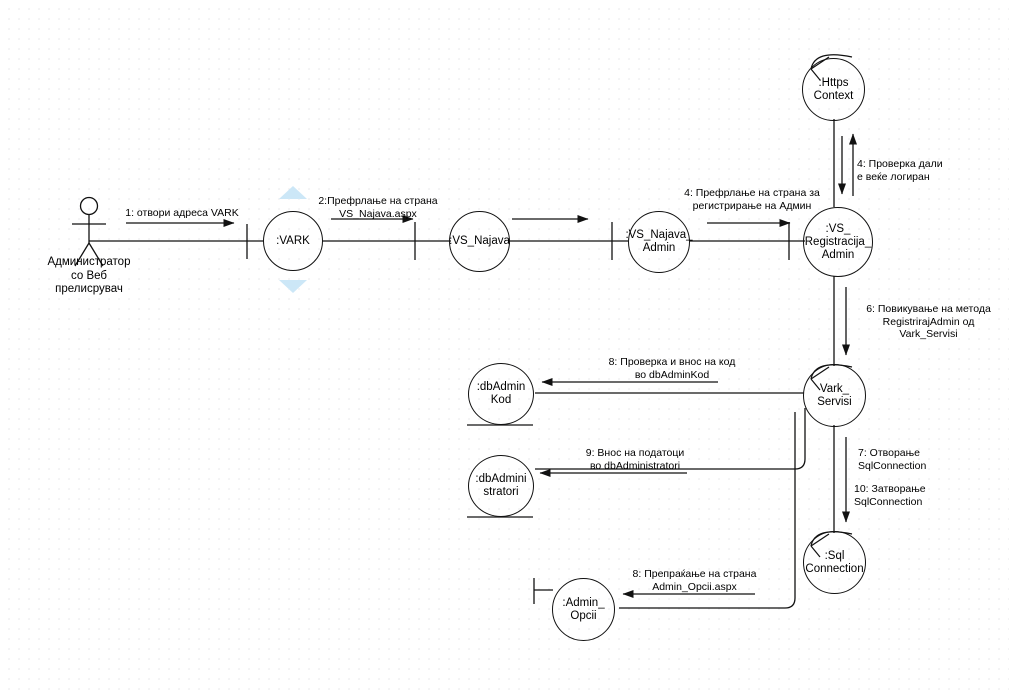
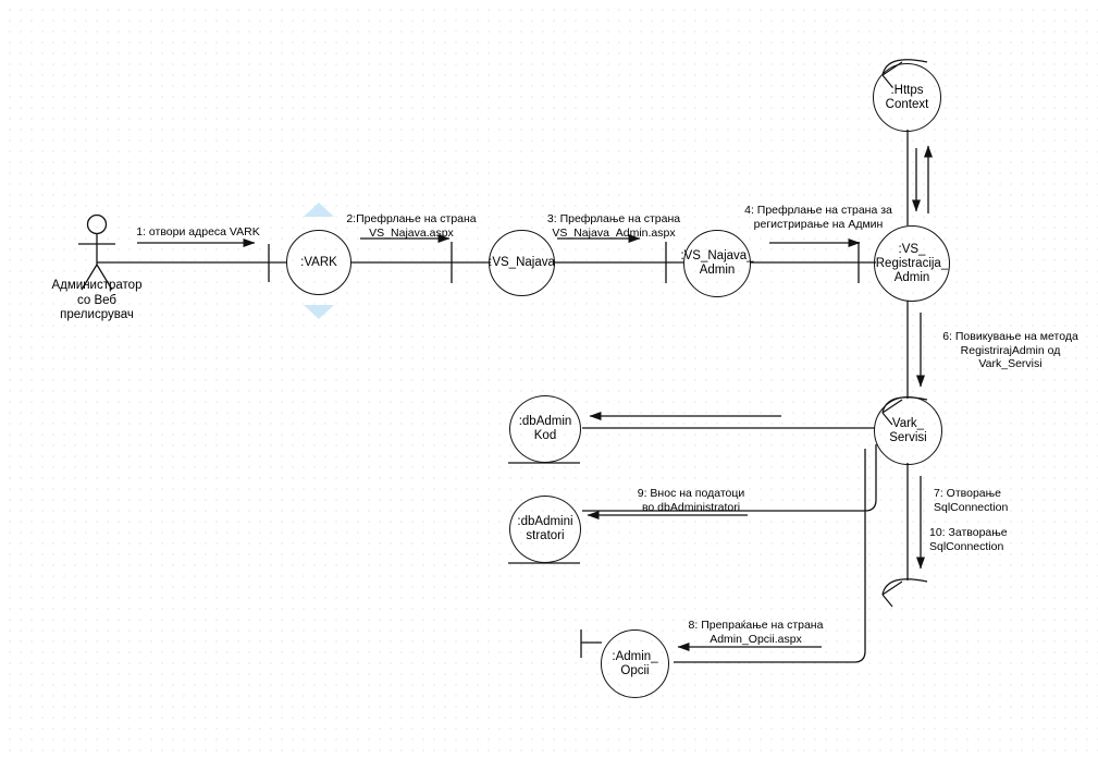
  :VARK
  :VS_Najava
  :VS_Najava_
  Admin
  :VS_
  Registracija_
  Admin
  :Https
  Context
  Vark_
  Servisi
  :dbAdmin
  Kod
  :dbAdmini
  stratori
- :Sql
- Connection
  :Admin_
  Opcii
  Администратор
  со Веб
  прелисрувач
  1: отвори адреса VARK
  2:Префрлање на страна
  VS_Najava.aspx
+ 3: Префрлање на страна
+ VS_Najava_Admin.aspx
  4: Префрлање на страна за
  регистрирање на Админ
- 4: Проверка дали
- е веќе логиран
  6: Повикување на метода
  RegistrirajAdmin од
  Vark_Servisi
  7: Отворање
  SqlConnection
  10: Затворање
  SqlConnection
- 8: Проверка и внос на код
- во dbAdminKod
  9: Внос на податоци
  во dbAdministratori
  8: Препраќање на страна
  Admin_Opcii.aspx
